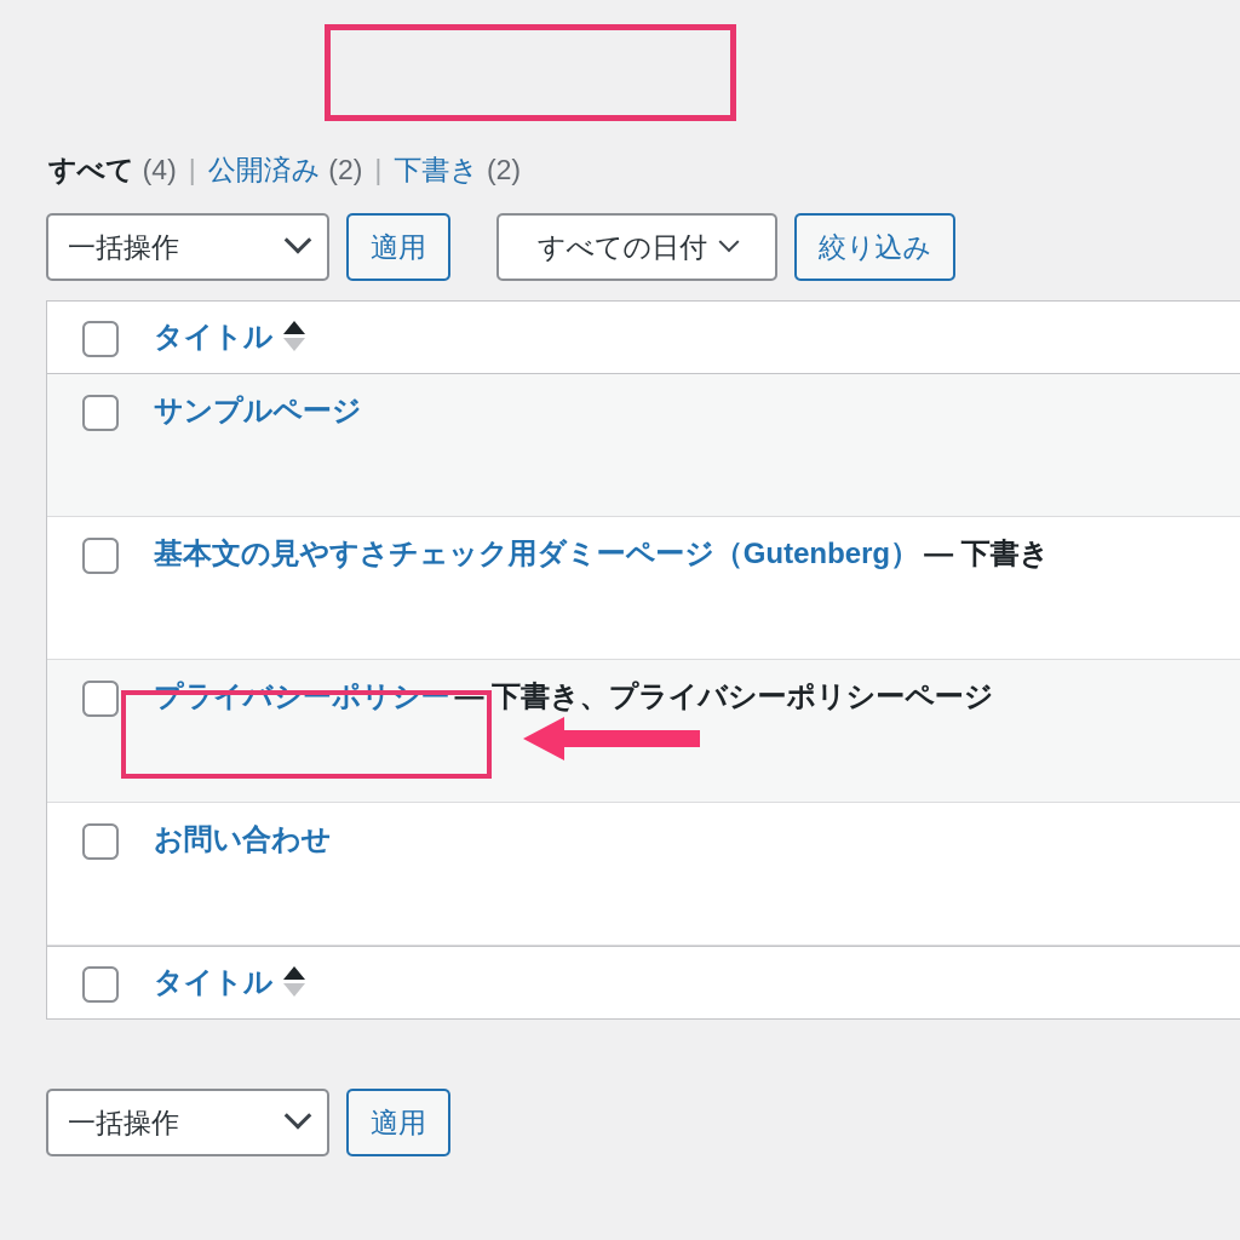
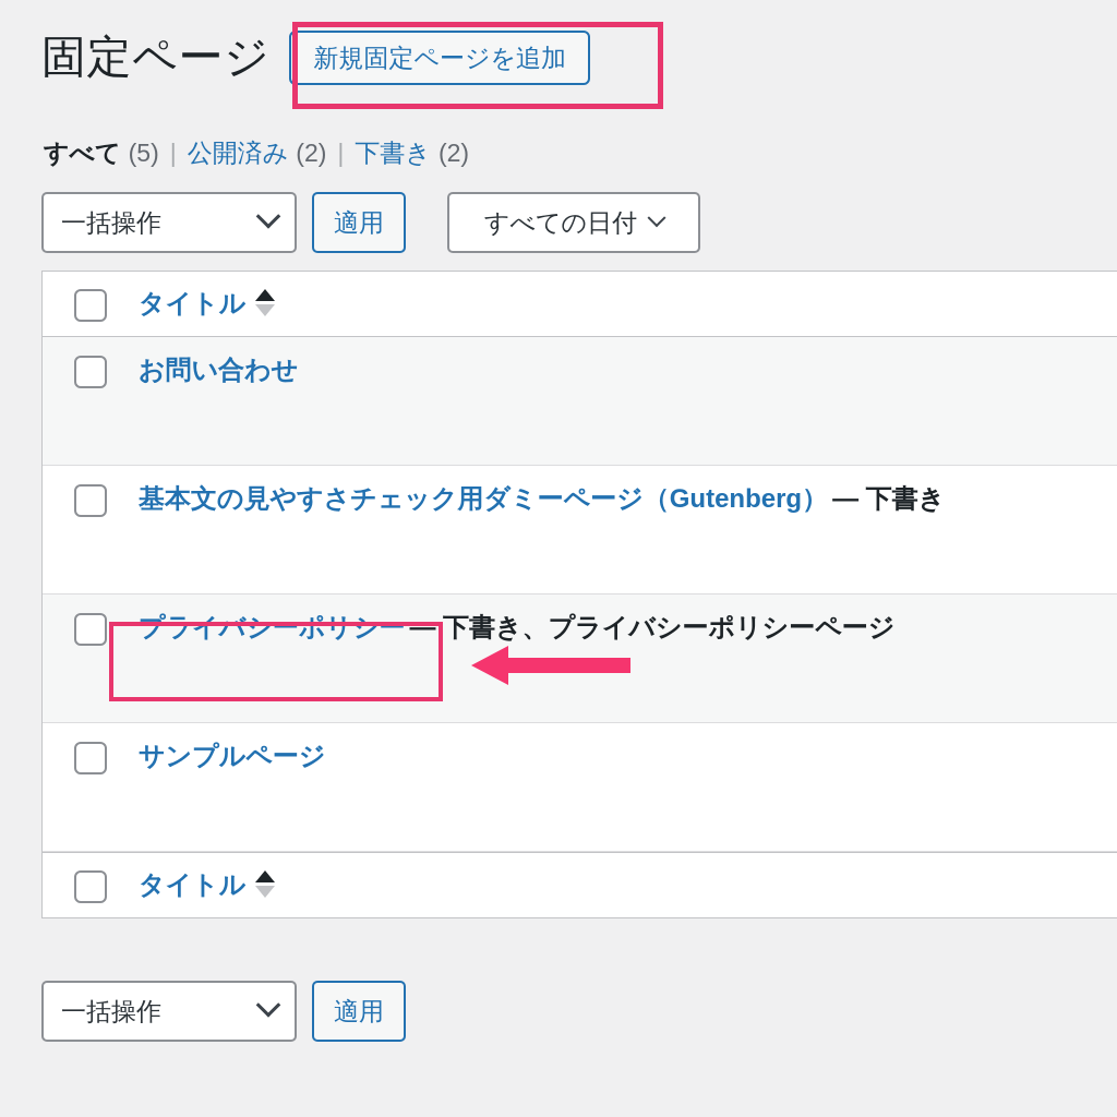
+ 固定ページ
+ 新規固定ページを追加
  すべて
- (4)
+ (5)
  |
  公開済み
  (2)
  |
  下書き
  (2)
  一括操作
  適用
  すべての日付
- 絞り込み
  タイトル
- サンプルページ
+ お問い合わせ
  基本文の見やすさチェック用ダミーページ（Gutenberg） — 下書き
  プライバシーポリシー — 下書き、プライバシーポリシーページ
- お問い合わせ
+ サンプルページ
  タイトル
  一括操作
  適用
